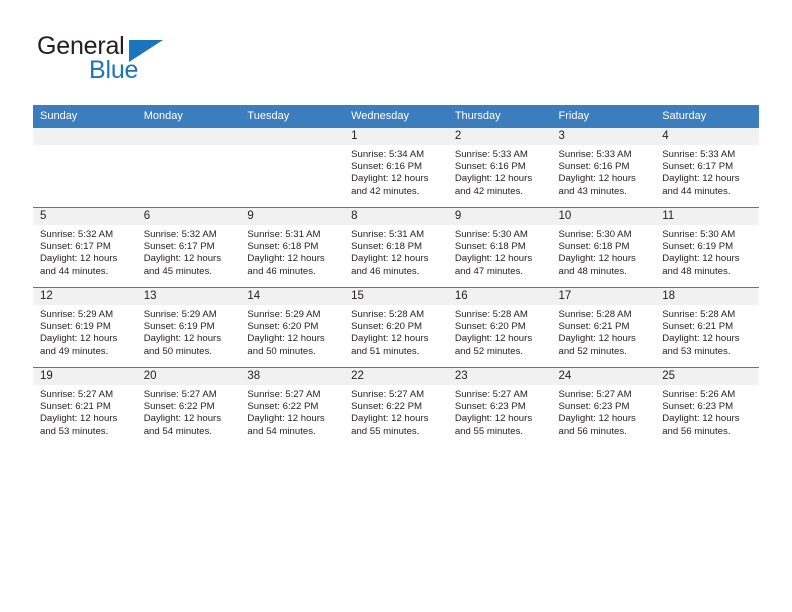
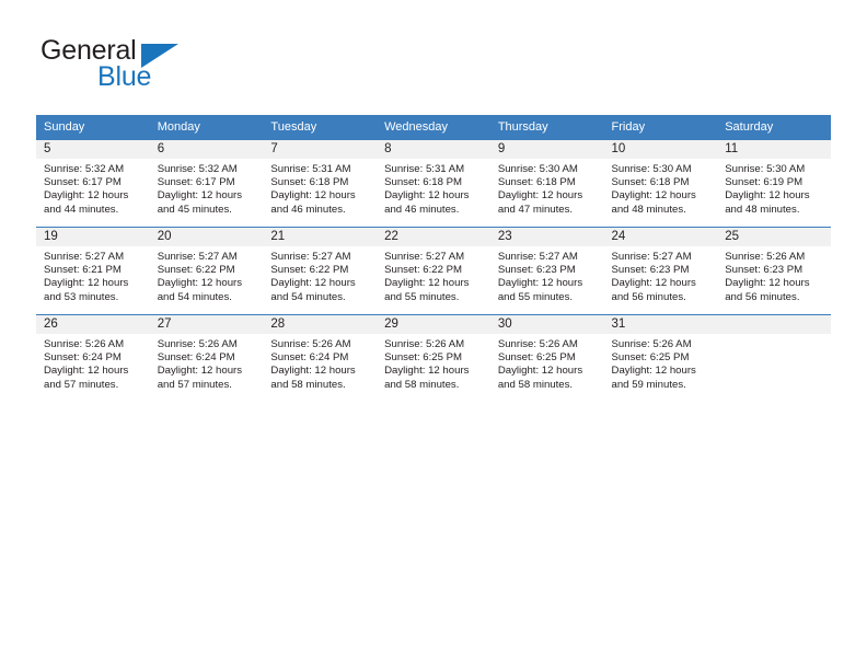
  General
  Blue
  Sunday	Monday	Tuesday	Wednesday	Thursday	Friday	Saturday
- 			1Sunrise: 5:34 AMSunset: 6:16 PMDaylight: 12 hoursand 42 minutes.	2Sunrise: 5:33 AMSunset: 6:16 PMDaylight: 12 hoursand 42 minutes.	3Sunrise: 5:33 AMSunset: 6:16 PMDaylight: 12 hoursand 43 minutes.	4Sunrise: 5:33 AMSunset: 6:17 PMDaylight: 12 hoursand 44 minutes.
- 5Sunrise: 5:32 AMSunset: 6:17 PMDaylight: 12 hoursand 44 minutes.	6Sunrise: 5:32 AMSunset: 6:17 PMDaylight: 12 hoursand 45 minutes.	9Sunrise: 5:31 AMSunset: 6:18 PMDaylight: 12 hoursand 46 minutes.	8Sunrise: 5:31 AMSunset: 6:18 PMDaylight: 12 hoursand 46 minutes.	9Sunrise: 5:30 AMSunset: 6:18 PMDaylight: 12 hoursand 47 minutes.	10Sunrise: 5:30 AMSunset: 6:18 PMDaylight: 12 hoursand 48 minutes.	11Sunrise: 5:30 AMSunset: 6:19 PMDaylight: 12 hoursand 48 minutes.
+ 5Sunrise: 5:32 AMSunset: 6:17 PMDaylight: 12 hoursand 44 minutes.	6Sunrise: 5:32 AMSunset: 6:17 PMDaylight: 12 hoursand 45 minutes.	7Sunrise: 5:31 AMSunset: 6:18 PMDaylight: 12 hoursand 46 minutes.	8Sunrise: 5:31 AMSunset: 6:18 PMDaylight: 12 hoursand 46 minutes.	9Sunrise: 5:30 AMSunset: 6:18 PMDaylight: 12 hoursand 47 minutes.	10Sunrise: 5:30 AMSunset: 6:18 PMDaylight: 12 hoursand 48 minutes.	11Sunrise: 5:30 AMSunset: 6:19 PMDaylight: 12 hoursand 48 minutes.
- 12Sunrise: 5:29 AMSunset: 6:19 PMDaylight: 12 hoursand 49 minutes.	13Sunrise: 5:29 AMSunset: 6:19 PMDaylight: 12 hoursand 50 minutes.	14Sunrise: 5:29 AMSunset: 6:20 PMDaylight: 12 hoursand 50 minutes.	15Sunrise: 5:28 AMSunset: 6:20 PMDaylight: 12 hoursand 51 minutes.	16Sunrise: 5:28 AMSunset: 6:20 PMDaylight: 12 hoursand 52 minutes.	17Sunrise: 5:28 AMSunset: 6:21 PMDaylight: 12 hoursand 52 minutes.	18Sunrise: 5:28 AMSunset: 6:21 PMDaylight: 12 hoursand 53 minutes.
- 19Sunrise: 5:27 AMSunset: 6:21 PMDaylight: 12 hoursand 53 minutes.	20Sunrise: 5:27 AMSunset: 6:22 PMDaylight: 12 hoursand 54 minutes.	38Sunrise: 5:27 AMSunset: 6:22 PMDaylight: 12 hoursand 54 minutes.	22Sunrise: 5:27 AMSunset: 6:22 PMDaylight: 12 hoursand 55 minutes.	23Sunrise: 5:27 AMSunset: 6:23 PMDaylight: 12 hoursand 55 minutes.	24Sunrise: 5:27 AMSunset: 6:23 PMDaylight: 12 hoursand 56 minutes.	25Sunrise: 5:26 AMSunset: 6:23 PMDaylight: 12 hoursand 56 minutes.
+ 19Sunrise: 5:27 AMSunset: 6:21 PMDaylight: 12 hoursand 53 minutes.	20Sunrise: 5:27 AMSunset: 6:22 PMDaylight: 12 hoursand 54 minutes.	21Sunrise: 5:27 AMSunset: 6:22 PMDaylight: 12 hoursand 54 minutes.	22Sunrise: 5:27 AMSunset: 6:22 PMDaylight: 12 hoursand 55 minutes.	23Sunrise: 5:27 AMSunset: 6:23 PMDaylight: 12 hoursand 55 minutes.	24Sunrise: 5:27 AMSunset: 6:23 PMDaylight: 12 hoursand 56 minutes.	25Sunrise: 5:26 AMSunset: 6:23 PMDaylight: 12 hoursand 56 minutes.
+ 26Sunrise: 5:26 AMSunset: 6:24 PMDaylight: 12 hoursand 57 minutes.	27Sunrise: 5:26 AMSunset: 6:24 PMDaylight: 12 hoursand 57 minutes.	28Sunrise: 5:26 AMSunset: 6:24 PMDaylight: 12 hoursand 58 minutes.	29Sunrise: 5:26 AMSunset: 6:25 PMDaylight: 12 hoursand 58 minutes.	30Sunrise: 5:26 AMSunset: 6:25 PMDaylight: 12 hoursand 58 minutes.	31Sunrise: 5:26 AMSunset: 6:25 PMDaylight: 12 hoursand 59 minutes.
